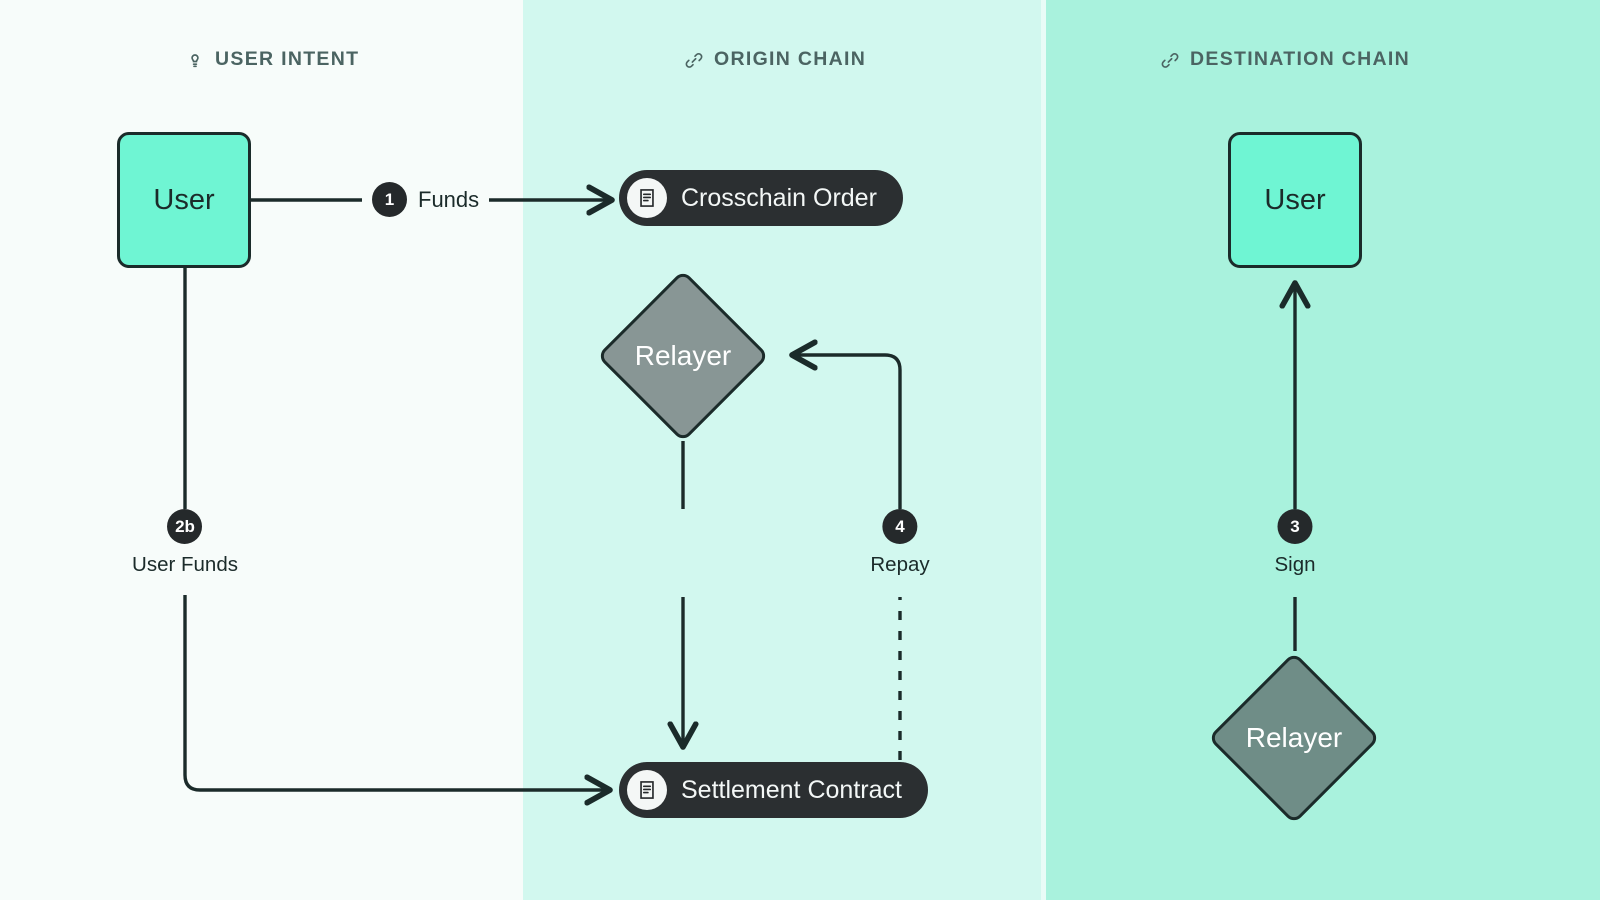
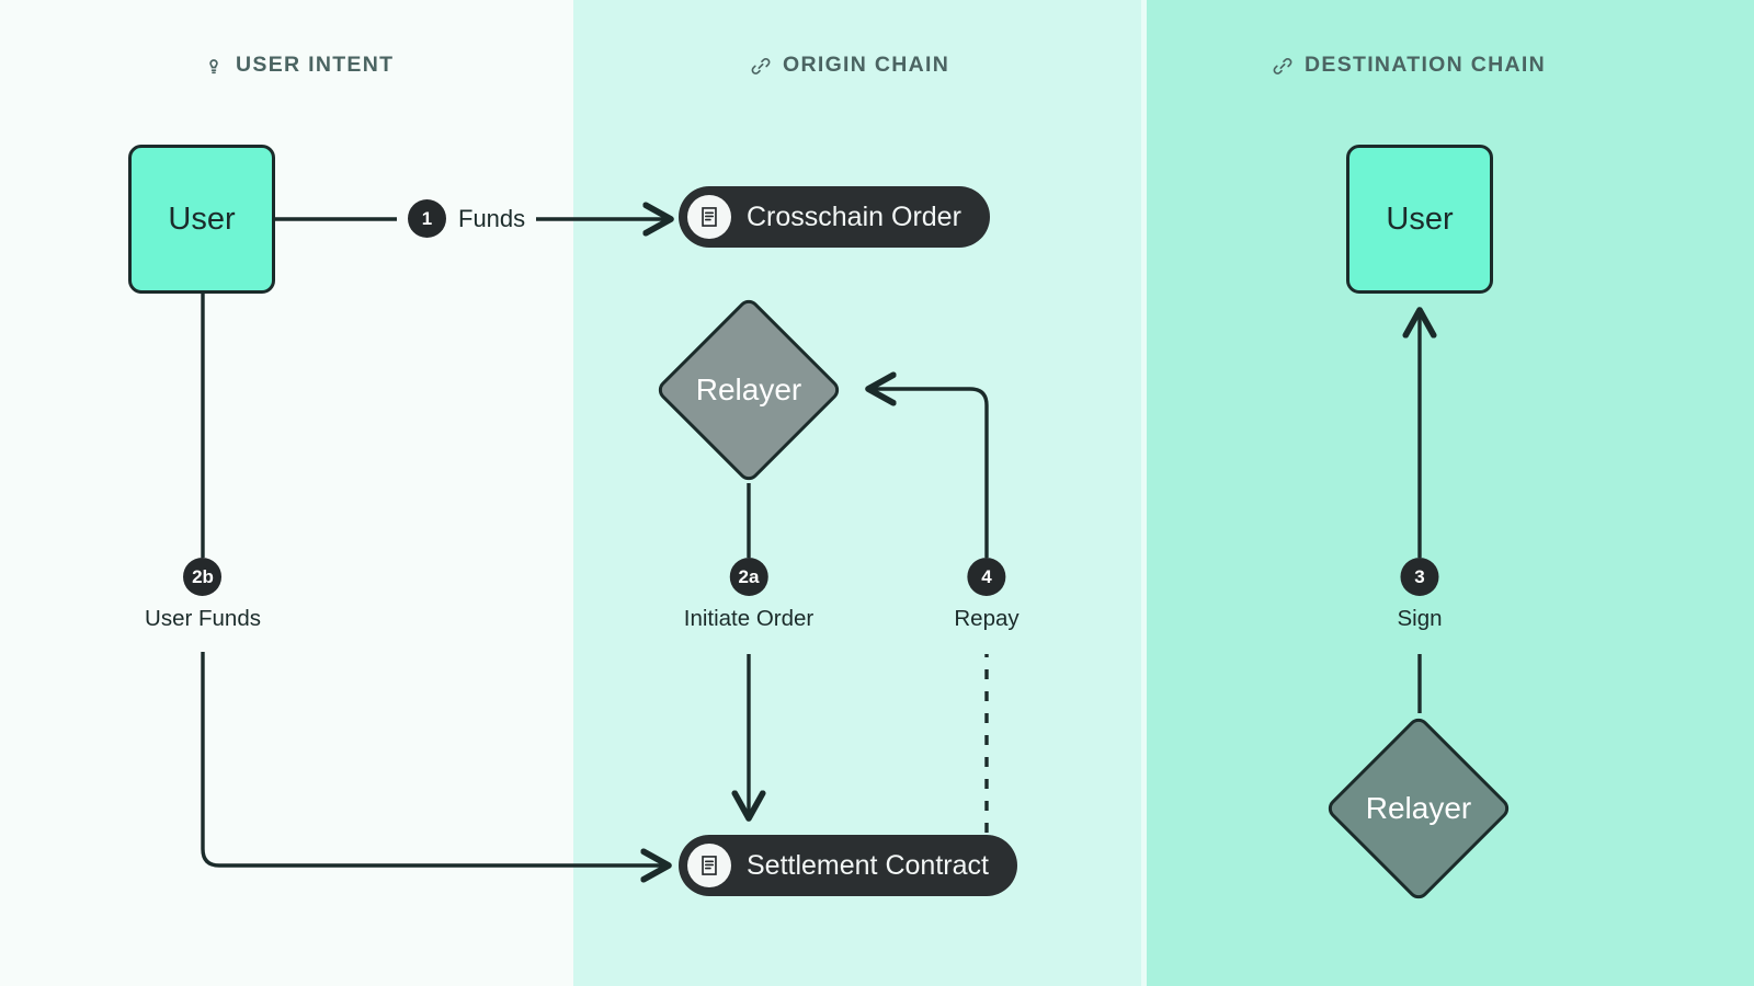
  USER INTENT
  ORIGIN CHAIN
  DESTINATION CHAIN
  User
  User
  Relayer
  Relayer
  Crosschain Order
  Settlement Contract
  1
  Funds
  2b
  User Funds
+ 2a
+ Initiate Order
  4
  Repay
  3
  Sign
